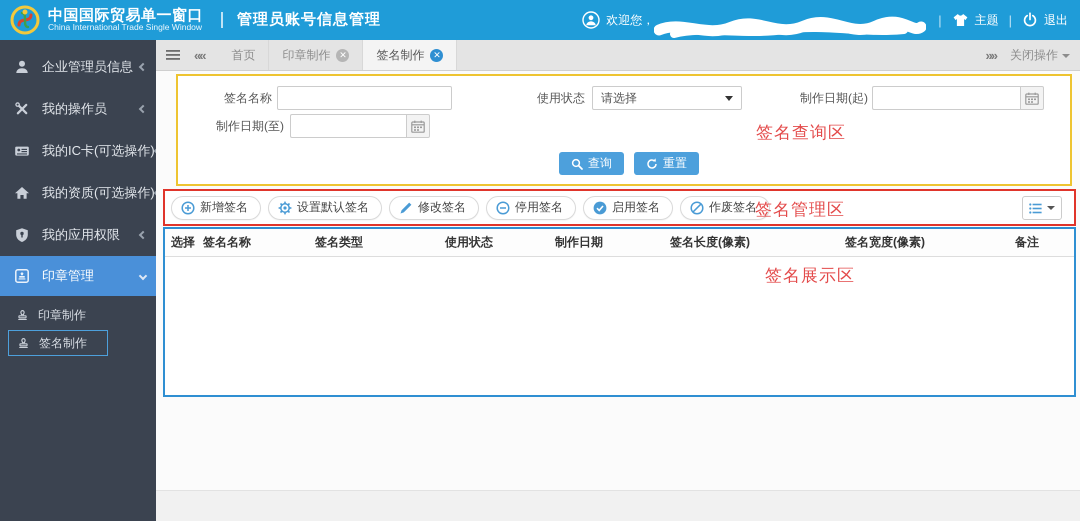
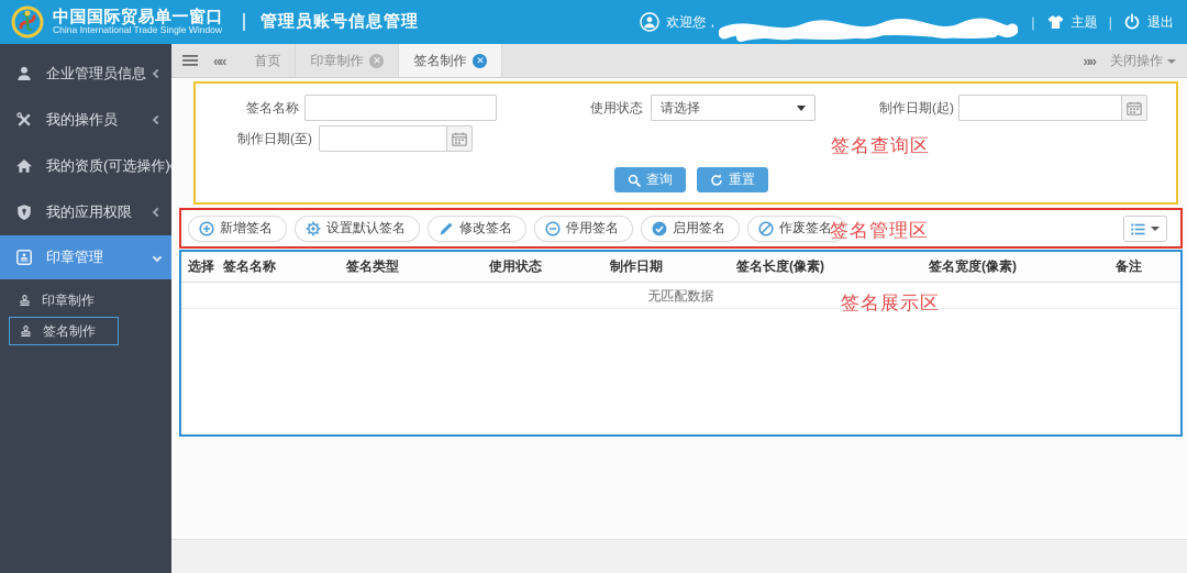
  中国国际贸易单一窗口
  China International Trade Single Window
  管理员账号信息管理
  欢迎您，
  |
  主题
  |
  退出
  企业管理员信息
  我的操作员
- 我的IC卡(可选操作)
  我的资质(可选操作)
  我的应用权限
  印章管理
  印章制作
  签名制作
  ««
  首页
  印章制作
  ✕
  签名制作
  ✕
  »»
  关闭操作
  签名名称
  使用状态
  请选择
  制作日期(起)
  制作日期(至)
  签名查询区
  查询
  重置
  新增签名
  设置默认签名
  修改签名
  停用签名
  启用签名
  作废签名
  签名管理区
  选择	签名名称	签名类型	使用状态	制作日期	签名长度(像素)	签名宽度(像素)	备注
+ 无匹配数据
  签名展示区
